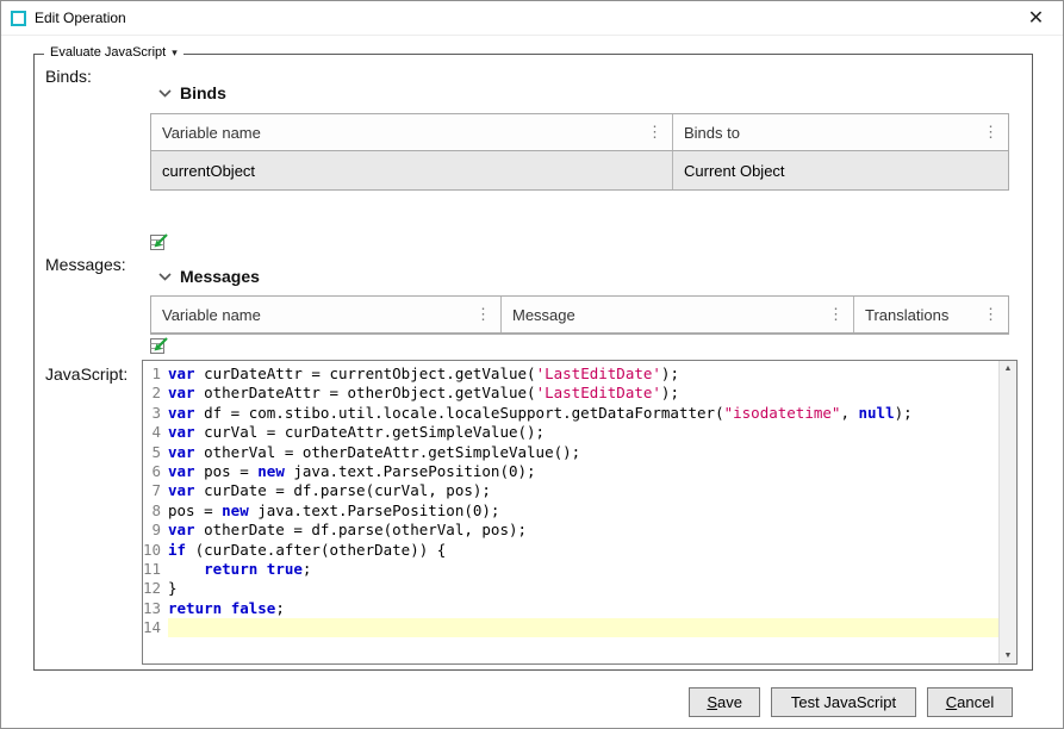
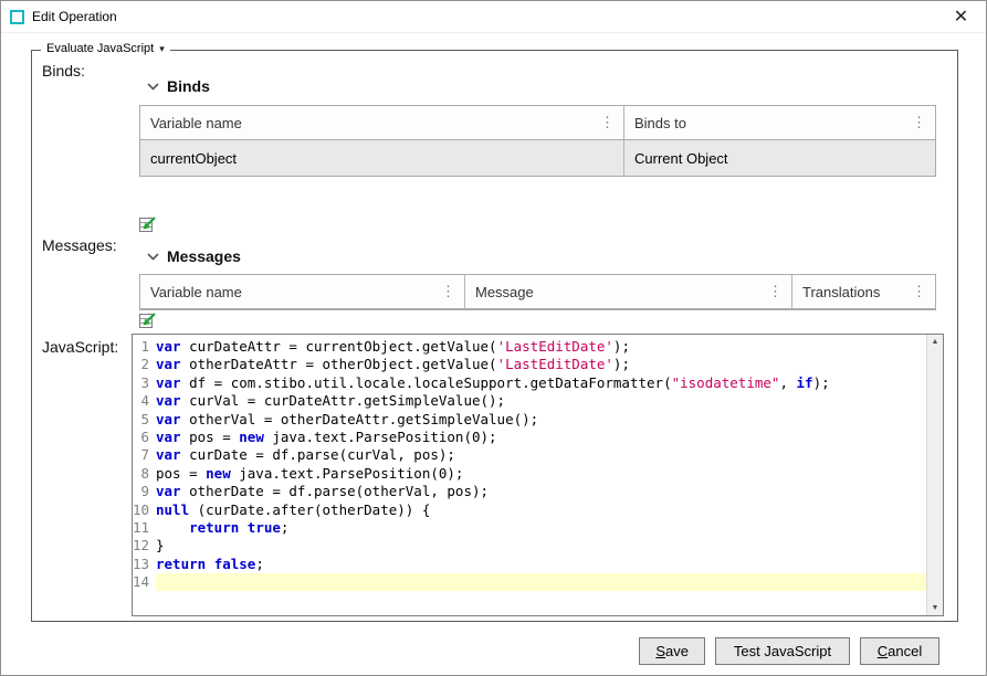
  Edit Operation
  ✕
  Evaluate JavaScript
  ▾
  Binds:
  Binds
  Variable name
  ⋮
  Binds to
  ⋮
  currentObject
  Current Object
  Messages:
  Messages
  Variable name
  ⋮
  Message
  ⋮
  Translations
  ⋮
  JavaScript:
  1
  var curDateAttr = currentObject.getValue('LastEditDate');
  2
  var otherDateAttr = otherObject.getValue('LastEditDate');
  3
- var df = com.stibo.util.locale.localeSupport.getDataFormatter("isodatetime", null);
+ var df = com.stibo.util.locale.localeSupport.getDataFormatter("isodatetime", if);
  4
  var curVal = curDateAttr.getSimpleValue();
  5
  var otherVal = otherDateAttr.getSimpleValue();
  6
  var pos = new java.text.ParsePosition(0);
  7
  var curDate = df.parse(curVal, pos);
  8
  pos = new java.text.ParsePosition(0);
  9
  var otherDate = df.parse(otherVal, pos);
  10
- if (curDate.after(otherDate)) {
+ null (curDate.after(otherDate)) {
  11
  return true;
  12
  }
  13
  return false;
  14
  S
  ave
  Test JavaScript
  C
  ancel
